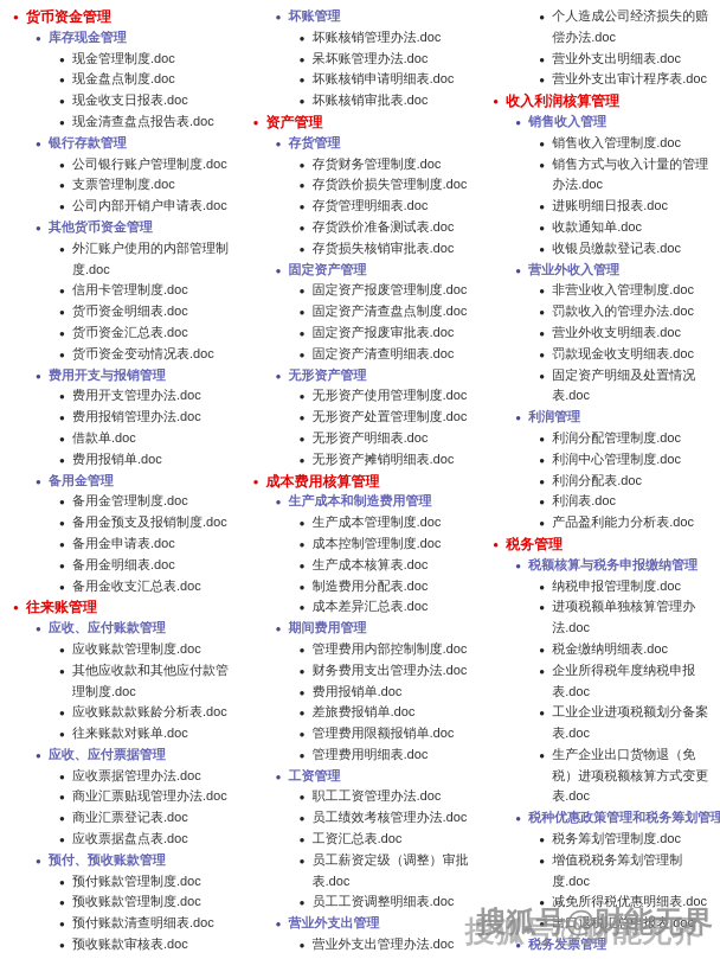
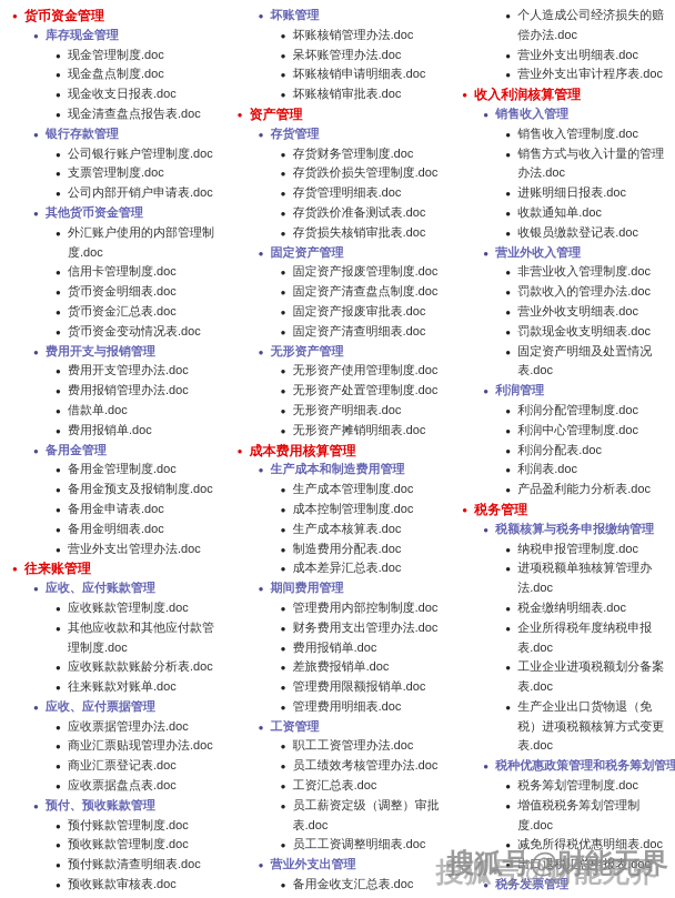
  ●
  货币资金管理
  ●
  库存现金管理
  ●
  现金管理制度.doc
  ●
  现金盘点制度.doc
  ●
  现金收支日报表.doc
  ●
  现金清查盘点报告表.doc
  ●
  银行存款管理
  ●
  公司银行账户管理制度.doc
  ●
  支票管理制度.doc
  ●
  公司内部开销户申请表.doc
  ●
  其他货币资金管理
  ●
  外汇账户使用的内部管理制度.doc
  ●
  信用卡管理制度.doc
  ●
  货币资金明细表.doc
  ●
  货币资金汇总表.doc
  ●
  货币资金变动情况表.doc
  ●
  费用开支与报销管理
  ●
  费用开支管理办法.doc
  ●
  费用报销管理办法.doc
  ●
  借款单.doc
  ●
  费用报销单.doc
  ●
  备用金管理
  ●
  备用金管理制度.doc
  ●
  备用金预支及报销制度.doc
  ●
  备用金申请表.doc
  ●
  备用金明细表.doc
  ●
- 备用金收支汇总表.doc
+ 营业外支出管理办法.doc
  ●
  往来账管理
  ●
  应收、应付账款管理
  ●
  应收账款管理制度.doc
  ●
  其他应收款和其他应付款管理制度.doc
  ●
  应收账款款账龄分析表.doc
  ●
  往来账款对账单.doc
  ●
  应收、应付票据管理
  ●
  应收票据管理办法.doc
  ●
  商业汇票贴现管理办法.doc
  ●
  商业汇票登记表.doc
  ●
  应收票据盘点表.doc
  ●
  预付、预收账款管理
  ●
  预付账款管理制度.doc
  ●
  预收账款管理制度.doc
  ●
  预付账款清查明细表.doc
  ●
  预收账款审核表.doc
  ●
  坏账管理
  ●
  坏账核销管理办法.doc
  ●
  呆坏账管理办法.doc
  ●
  坏账核销申请明细表.doc
  ●
  坏账核销审批表.doc
  ●
  资产管理
  ●
  存货管理
  ●
  存货财务管理制度.doc
  ●
  存货跌价损失管理制度.doc
  ●
  存货管理明细表.doc
  ●
  存货跌价准备测试表.doc
  ●
  存货损失核销审批表.doc
  ●
  固定资产管理
  ●
  固定资产报废管理制度.doc
  ●
  固定资产清查盘点制度.doc
  ●
  固定资产报废审批表.doc
  ●
  固定资产清查明细表.doc
  ●
  无形资产管理
  ●
  无形资产使用管理制度.doc
  ●
  无形资产处置管理制度.doc
  ●
  无形资产明细表.doc
  ●
  无形资产摊销明细表.doc
  ●
  成本费用核算管理
  ●
  生产成本和制造费用管理
  ●
  生产成本管理制度.doc
  ●
  成本控制管理制度.doc
  ●
  生产成本核算表.doc
  ●
  制造费用分配表.doc
  ●
  成本差异汇总表.doc
  ●
  期间费用管理
  ●
  管理费用内部控制制度.doc
  ●
  财务费用支出管理办法.doc
  ●
  费用报销单.doc
  ●
  差旅费报销单.doc
  ●
  管理费用限额报销单.doc
  ●
  管理费用明细表.doc
  ●
  工资管理
  ●
  职工工资管理办法.doc
  ●
  员工绩效考核管理办法.doc
  ●
  工资汇总表.doc
  ●
  员工薪资定级（调整）审批表.doc
  ●
  员工工资调整明细表.doc
  ●
  营业外支出管理
  ●
- 营业外支出管理办法.doc
+ 备用金收支汇总表.doc
  ●
  个人造成公司经济损失的赔偿办法.doc
  ●
  营业外支出明细表.doc
  ●
  营业外支出审计程序表.doc
  ●
  收入利润核算管理
  ●
  销售收入管理
  ●
  销售收入管理制度.doc
  ●
  销售方式与收入计量的管理办法.doc
  ●
  进账明细日报表.doc
  ●
  收款通知单.doc
  ●
  收银员缴款登记表.doc
  ●
  营业外收入管理
  ●
  非营业收入管理制度.doc
  ●
  罚款收入的管理办法.doc
  ●
  营业外收支明细表.doc
  ●
  罚款现金收支明细表.doc
  ●
  固定资产明细及处置情况表.doc
  ●
  利润管理
  ●
  利润分配管理制度.doc
  ●
  利润中心管理制度.doc
  ●
  利润分配表.doc
  ●
  利润表.doc
  ●
  产品盈利能力分析表.doc
  ●
  税务管理
  ●
  税额核算与税务申报缴纳管理
  ●
  纳税申报管理制度.doc
  ●
  进项税额单独核算管理办法.doc
  ●
  税金缴纳明细表.doc
  ●
  企业所得税年度纳税申报表.doc
  ●
  工业企业进项税额划分备案表.doc
  ●
  生产企业出口货物退（免税）进项税额核算方式变更表.doc
  ●
  税种优惠政策管理和税务筹划管理
  ●
  税务筹划管理制度.doc
  ●
  增值税税务筹划管理制度.doc
  ●
  减免所得税优惠明细表.doc
  ●
  出口退税汇总申报表.doc
  ●
  税务发票管理
  搜狐号@财能无界
  搜狐号@财能无界
